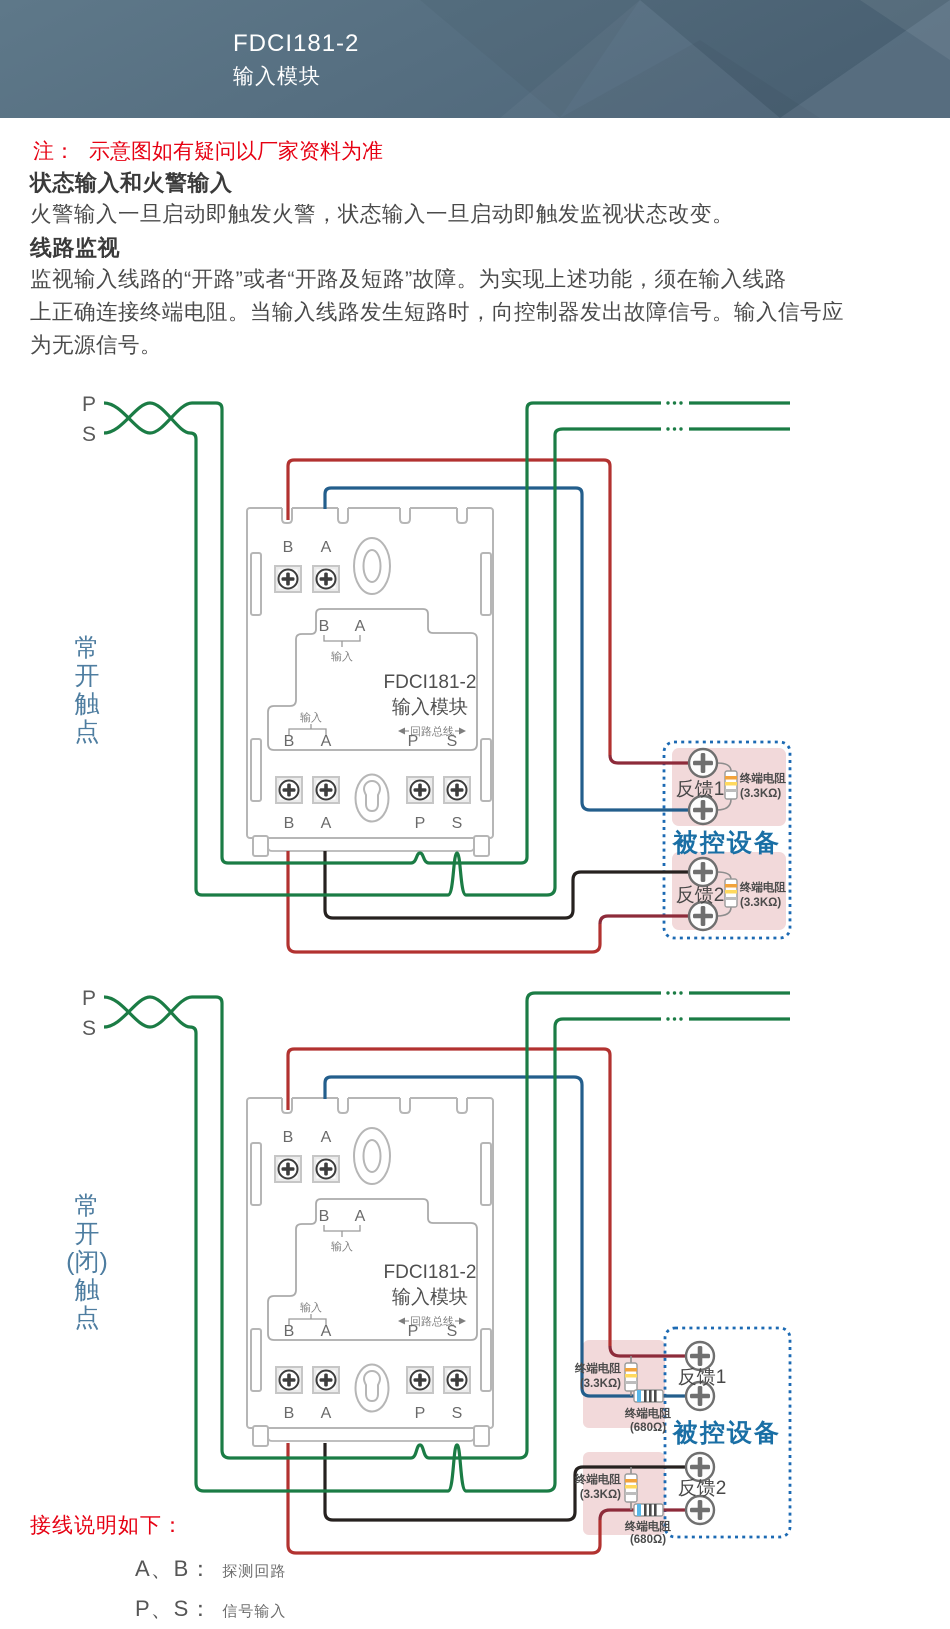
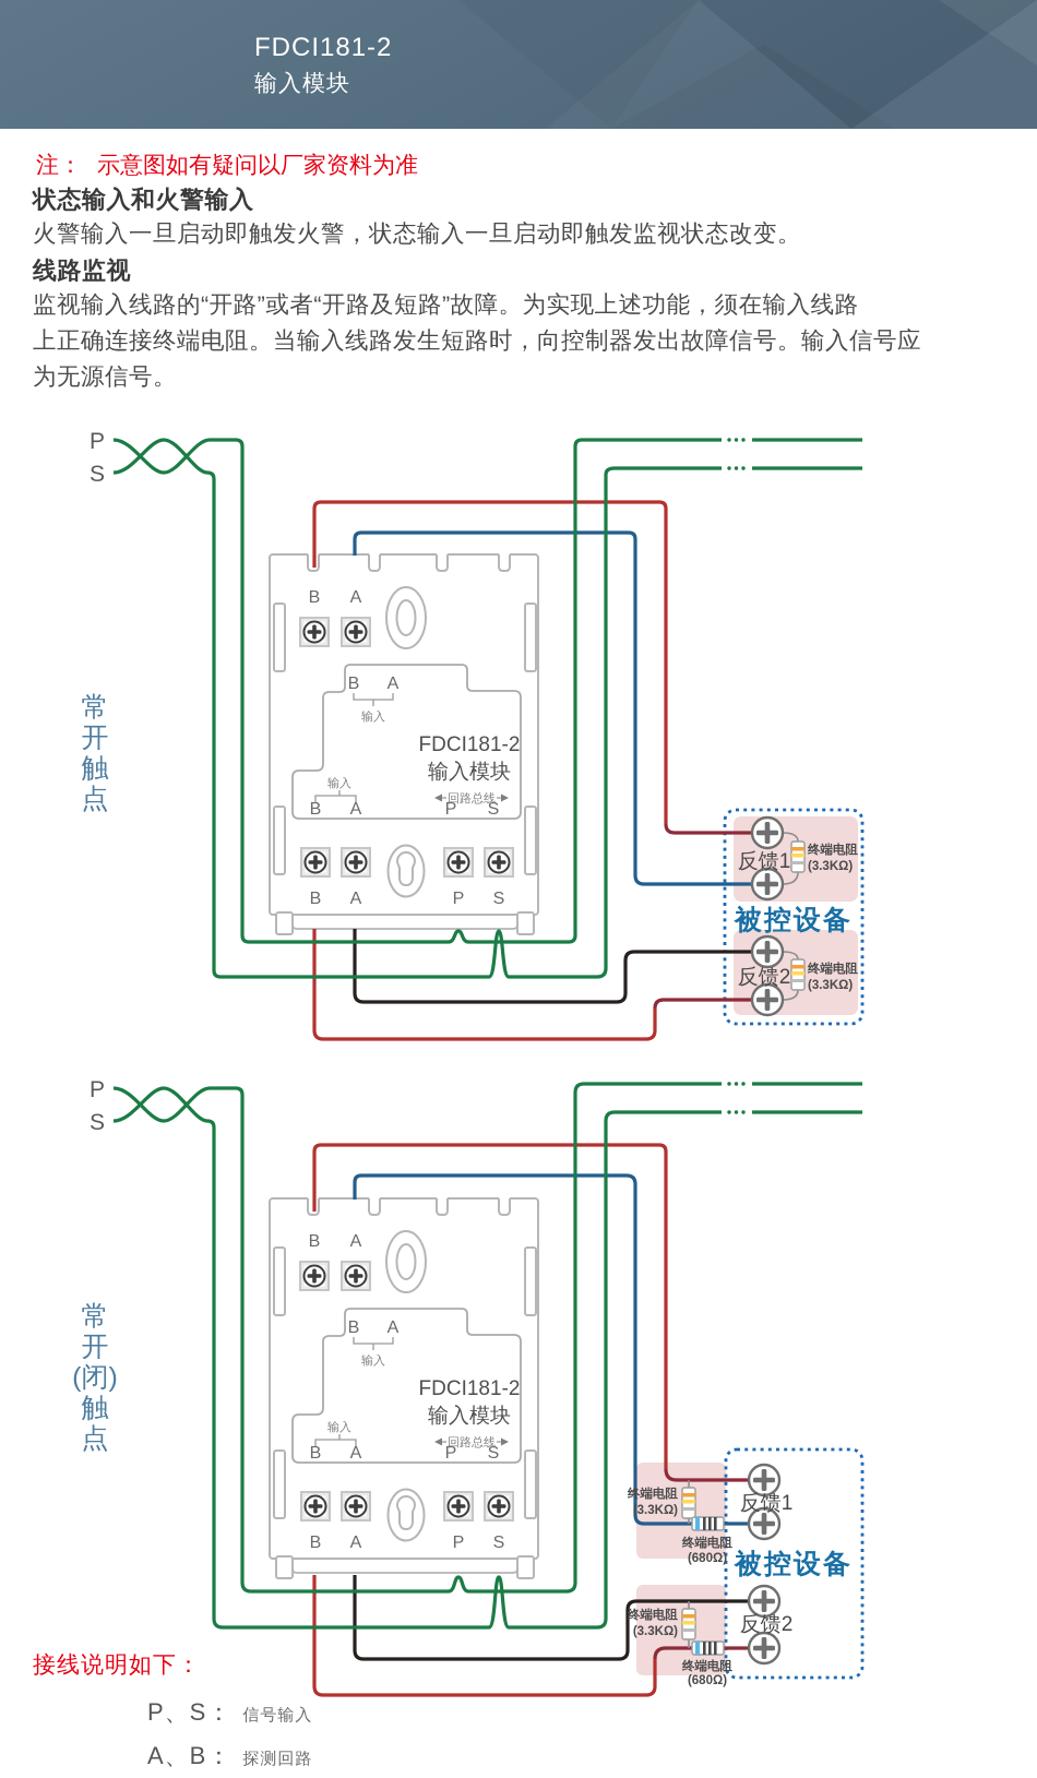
  FDCI181-2
  输入模块
  注： 示意图如有疑问以厂家资料为准
  状态输入和火警输入
  火警输入一旦启动即触发火警，状态输入一旦启动即触发监视状态改变。
  线路监视
  监视输入线路的“开路”或者“开路及短路”故障。为实现上述功能，须在输入线路
  上正确连接终端电阻。当输入线路发生短路时，向控制器发出故障信号。输入信号应
  为无源信号。
  常
  开
  触
  点
  常
  开
  (闭)
  触
  点
  接线说明如下：
- A、B：
+ P、S：
- 探测回路
+ 信号输入
- P、S：
+ A、B：
- 信号输入
+ 探测回路
  B
  A
  输入
  FDCI181-2
  输入模块
  输入
  B
  A
  回路总线
  P
  S
  B
  A
  B
  A
  P
  S
  反馈1
  反馈2
  终端电阻
  (3.3KΩ)
  终端电阻
  (3.3KΩ)
  被控设备
  反馈1
  反馈2
  终端电阻
  (3.3KΩ)
  终端电阻
  (680Ω)
  终端电阻
  (3.3KΩ)
  终端电阻
  (680Ω)
  被控设备
  P
  S
  P
  S
